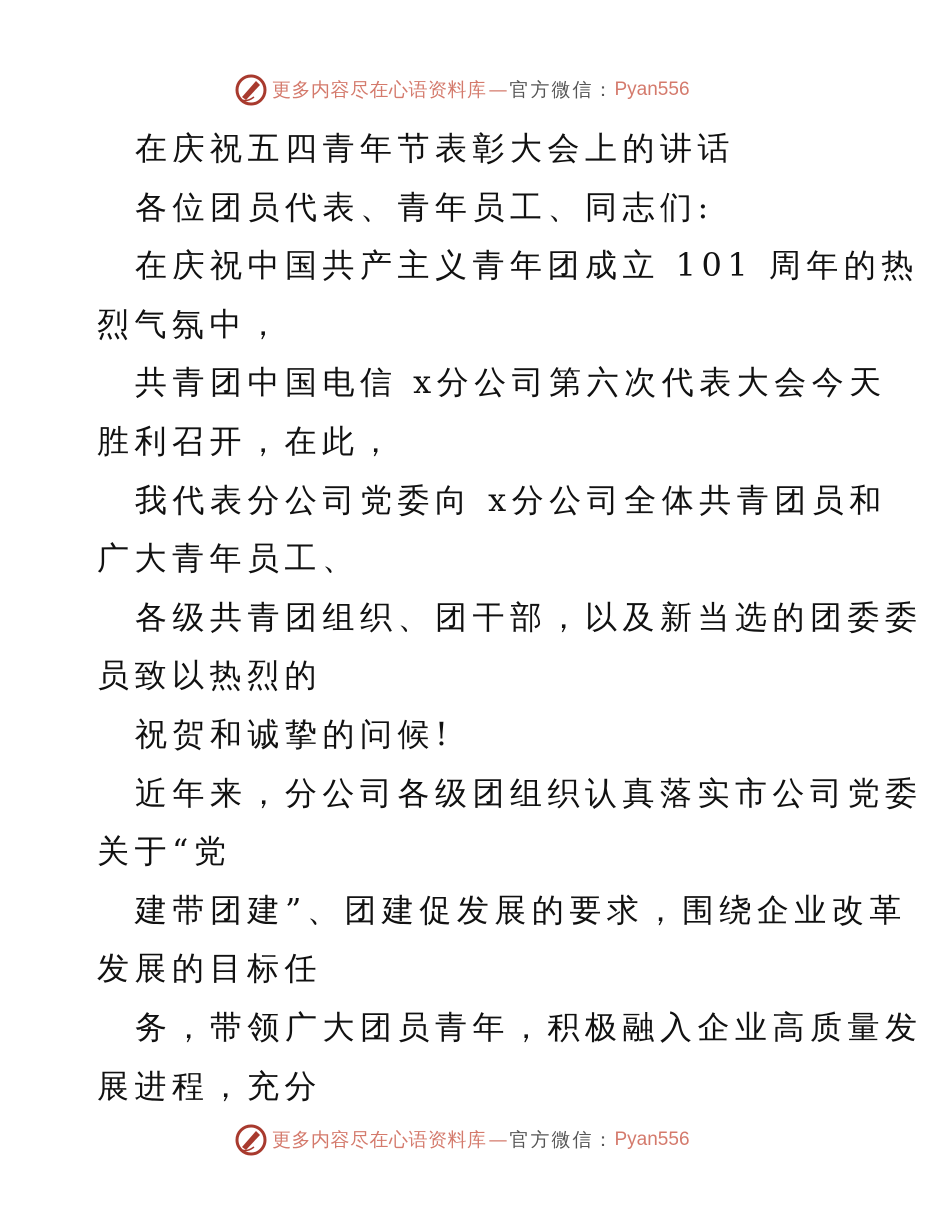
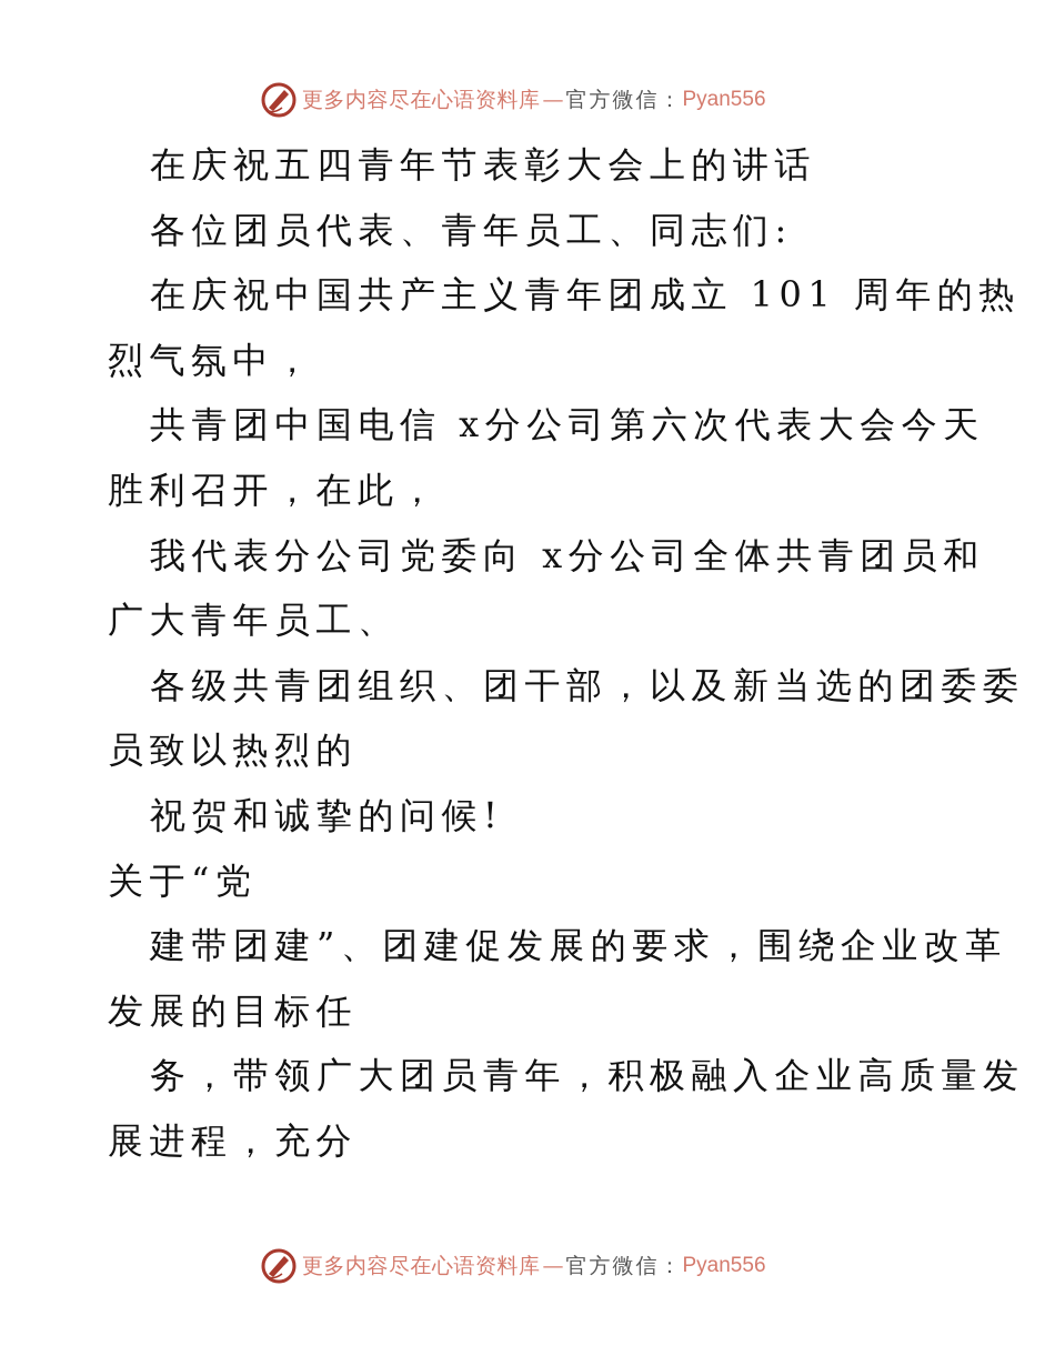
  更多内容尽在心语资料库
  —
  官方微信：
  Pyan556
  在庆祝五四青年节表彰大会上的讲话
  各位团员代表、青年员工、同志们:
  在庆祝中国共产主义青年团成立 101 周年的热
  烈气氛中，
  共青团中国电信 x分公司第六次代表大会今天
  胜利召开，在此，
  我代表分公司党委向 x分公司全体共青团员和
  广大青年员工、
  各级共青团组织、团干部，以及新当选的团委委
  员致以热烈的
  祝贺和诚挚的问候!
- 近年来，分公司各级团组织认真落实市公司党委
  关于“党
  建带团建”、团建促发展的要求，围绕企业改革
  发展的目标任
  务，带领广大团员青年，积极融入企业高质量发
  展进程，充分
  更多内容尽在心语资料库
  —
  官方微信：
  Pyan556
